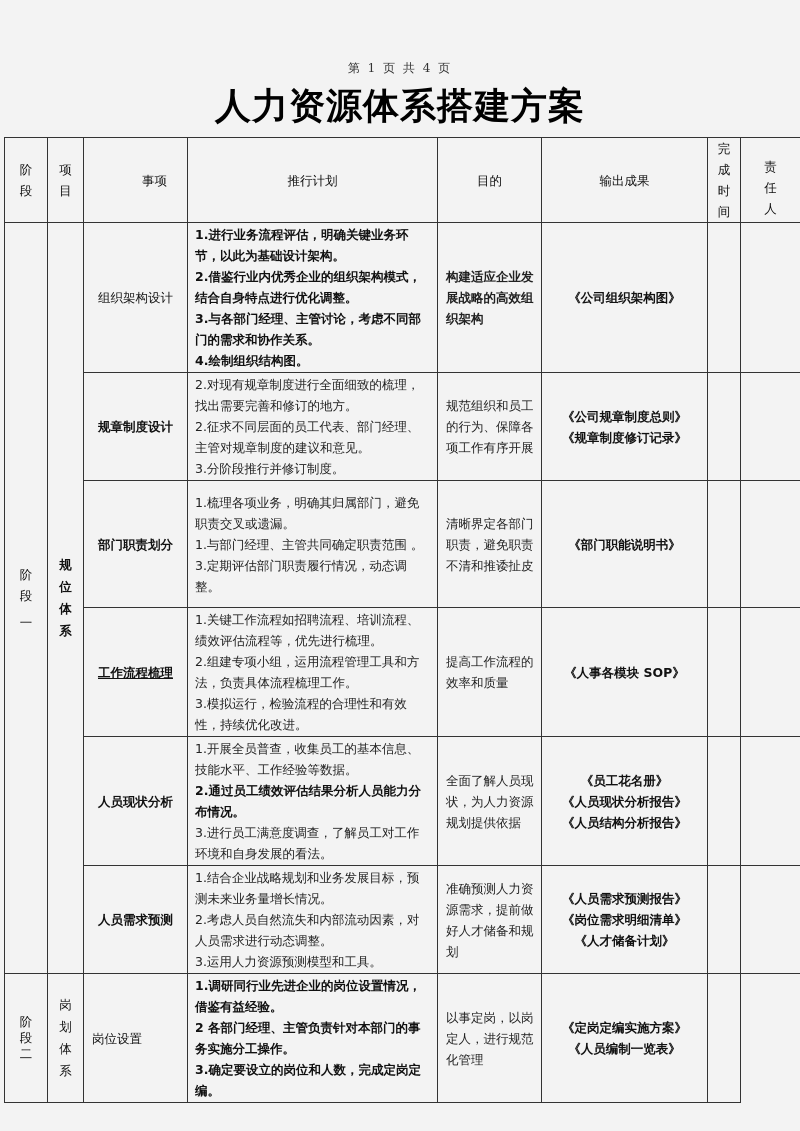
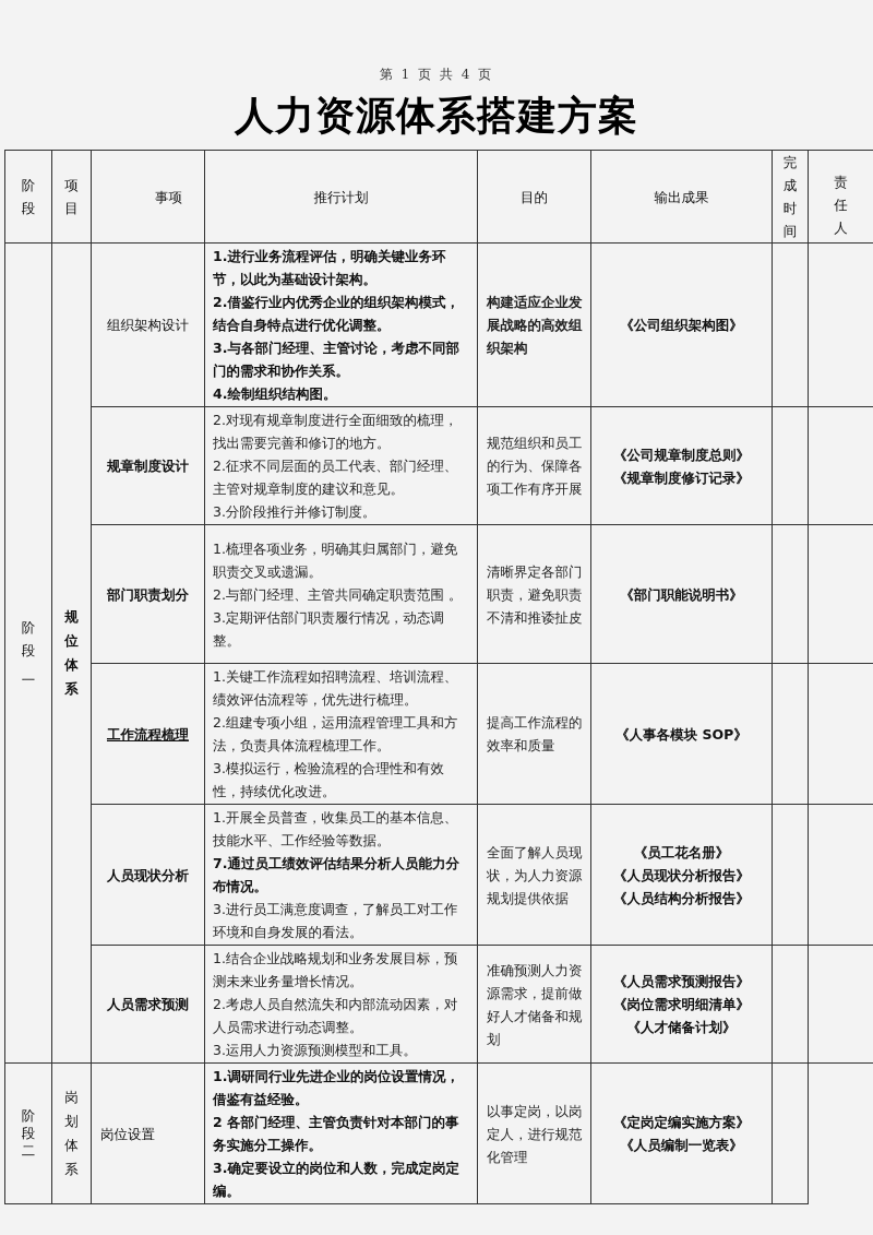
  第 1 页 共 4 页
  人力资源体系搭建方案
  阶段	项目	事项	推行计划	目的	输出成果	完成时间	责任人
  阶段一	规位体系	组织架构设计	1.进行业务流程评估，明确关键业务环节，以此为基础设计架构。 2.借鉴行业内优秀企业的组织架构模式，结合自身特点进行优化调整。 3.与各部门经理、主管讨论，考虑不同部门的需求和协作关系。 4.绘制组织结构图。	构建适应企业发展战略的高效组织架构	《公司组织架构图》
  规章制度设计	2.对现有规章制度进行全面细致的梳理，找出需要完善和修订的地方。 2.征求不同层面的员工代表、部门经理、主管对规章制度的建议和意见。 3.分阶段推行并修订制度。	规范组织和员工的行为、保障各项工作有序开展	《公司规章制度总则》 《规章制度修订记录》
- 部门职责划分	1.梳理各项业务，明确其归属部门，避免职责交叉或遗漏。 1.与部门经理、主管共同确定职责范围 。 3.定期评估部门职责履行情况，动态调整。	清晰界定各部门职责，避免职责不清和推诿扯皮	《部门职能说明书》
+ 部门职责划分	1.梳理各项业务，明确其归属部门，避免职责交叉或遗漏。 2.与部门经理、主管共同确定职责范围 。 3.定期评估部门职责履行情况，动态调整。	清晰界定各部门职责，避免职责不清和推诿扯皮	《部门职能说明书》
  工作流程梳理	1.关键工作流程如招聘流程、培训流程、绩效评估流程等，优先进行梳理。 2.组建专项小组，运用流程管理工具和方法，负责具体流程梳理工作。 3.模拟运行，检验流程的合理性和有效性，持续优化改进。	提高工作流程的效率和质量	《人事各模块 SOP》
- 人员现状分析	1.开展全员普查，收集员工的基本信息、技能水平、工作经验等数据。 2.通过员工绩效评估结果分析人员能力分布情况。 3.进行员工满意度调查，了解员工对工作环境和自身发展的看法。	全面了解人员现状，为人力资源规划提供依据	《员工花名册》 《人员现状分析报告》 《人员结构分析报告》
+ 人员现状分析	1.开展全员普查，收集员工的基本信息、技能水平、工作经验等数据。 7.通过员工绩效评估结果分析人员能力分布情况。 3.进行员工满意度调查，了解员工对工作环境和自身发展的看法。	全面了解人员现状，为人力资源规划提供依据	《员工花名册》 《人员现状分析报告》 《人员结构分析报告》
  人员需求预测	1.结合企业战略规划和业务发展目标，预测未来业务量增长情况。 2.考虑人员自然流失和内部流动因素，对人员需求进行动态调整。 3.运用人力资源预测模型和工具。	准确预测人力资源需求，提前做好人才储备和规划	《人员需求预测报告》 《岗位需求明细清单》 《人才储备计划》
  阶段二	岗划体系	岗位设置	1.调研同行业先进企业的岗位设置情况，借鉴有益经验。 2 各部门经理、主管负责针对本部门的事务实施分工操作。 3.确定要设立的岗位和人数，完成定岗定编。	以事定岗，以岗定人，进行规范化管理	《定岗定编实施方案》 《人员编制一览表》
